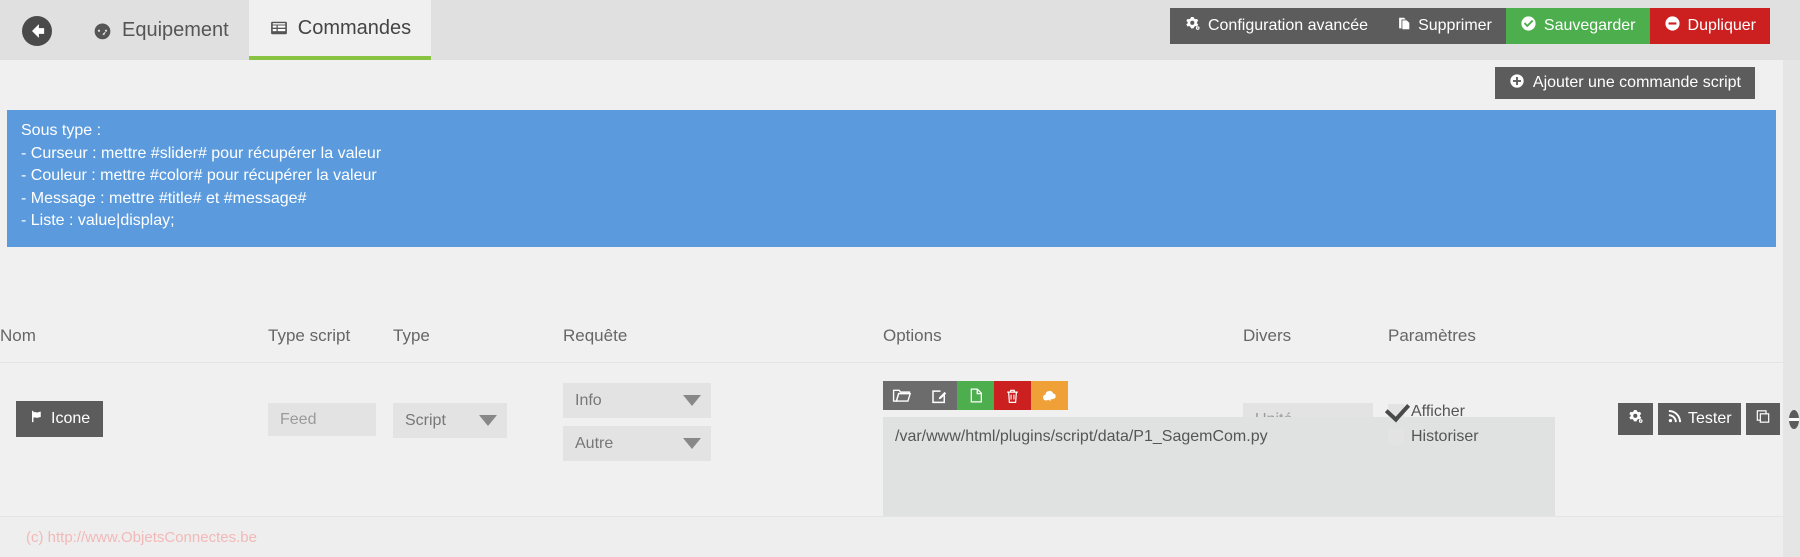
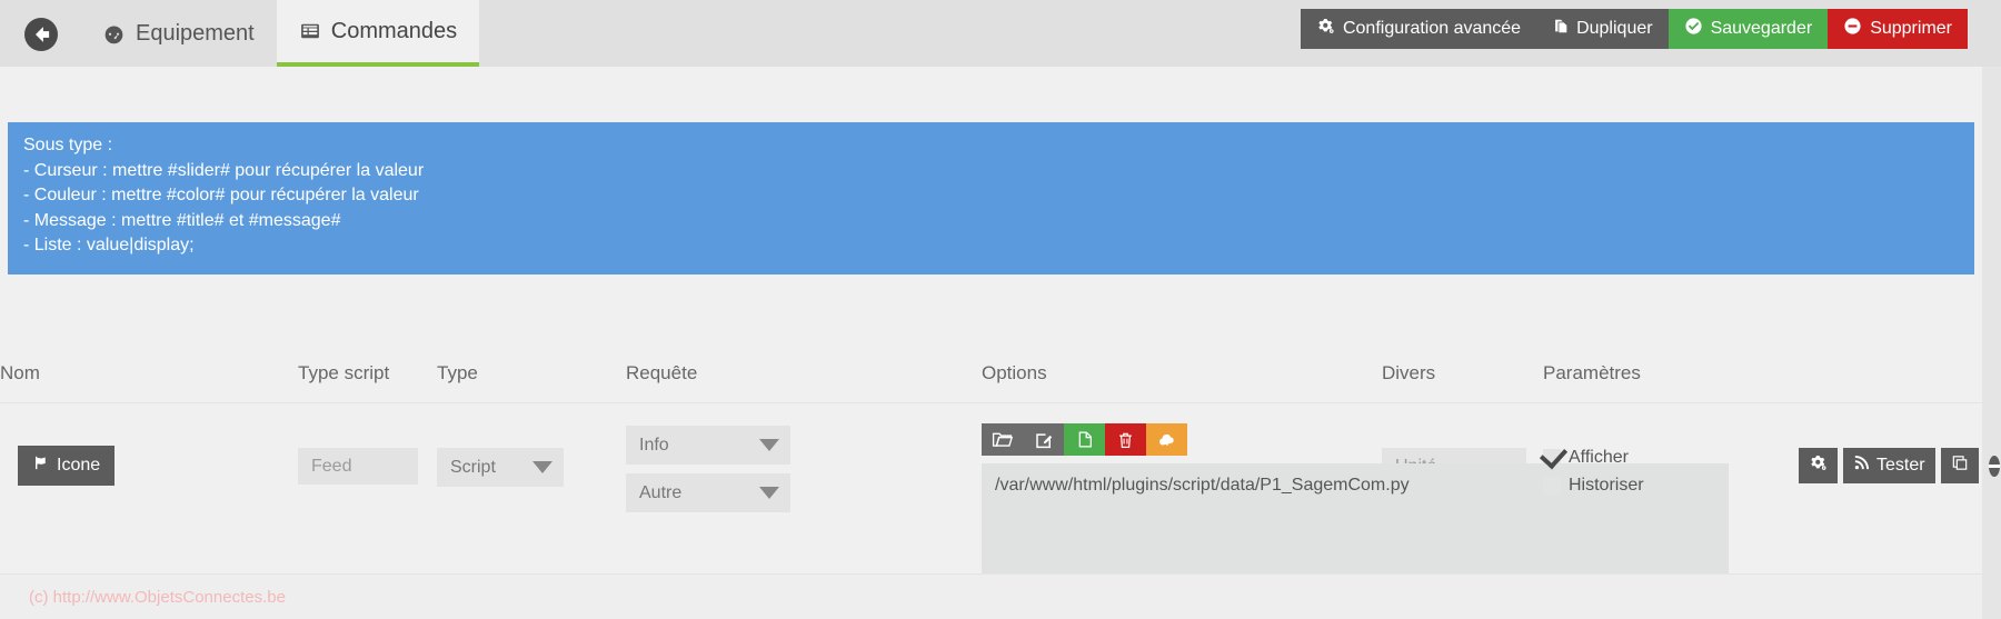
  Equipement
  Commandes
  Configuration avancée
- Supprimer
+ Dupliquer
  Sauvegarder
- Dupliquer
+ Supprimer
- Ajouter une commande script
  Sous type :
  - Curseur : mettre #slider# pour récupérer la valeur
  - Couleur : mettre #color# pour récupérer la valeur
  - Message : mettre #title# et #message#
  - Liste : value|display;
  Nom
  Type script
  Type
  Requête
  Options
  Divers
  Paramètres
  Icone
  Feed
  Script
  Info
  Autre
  /var/www/html/plugins/script/data/P1_SagemCom.py
  Afficher
  Historiser
  Tester
  (c) http://www.ObjetsConnectes.be
